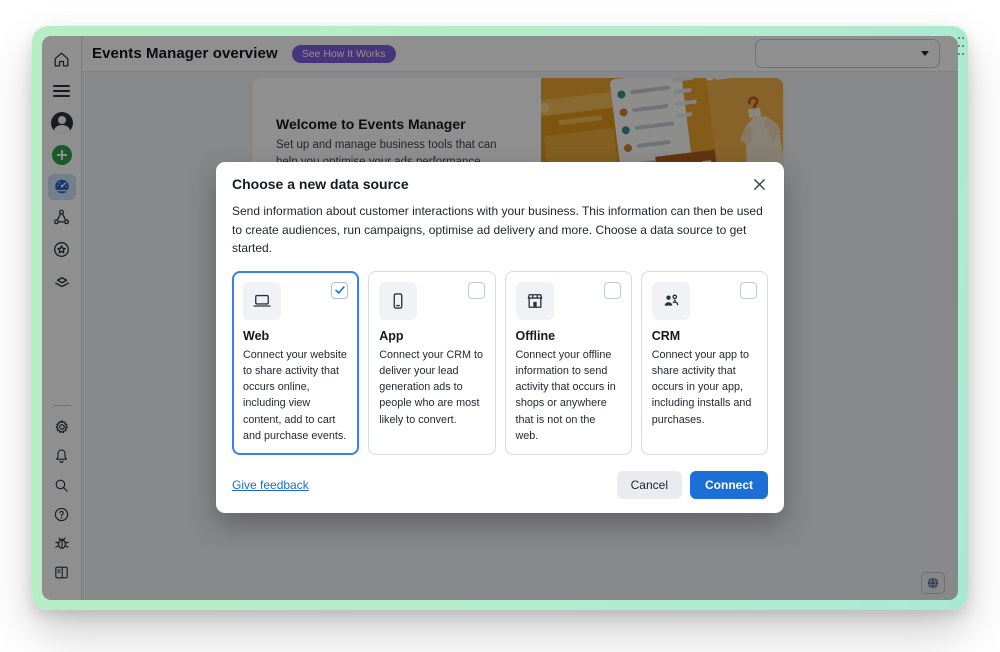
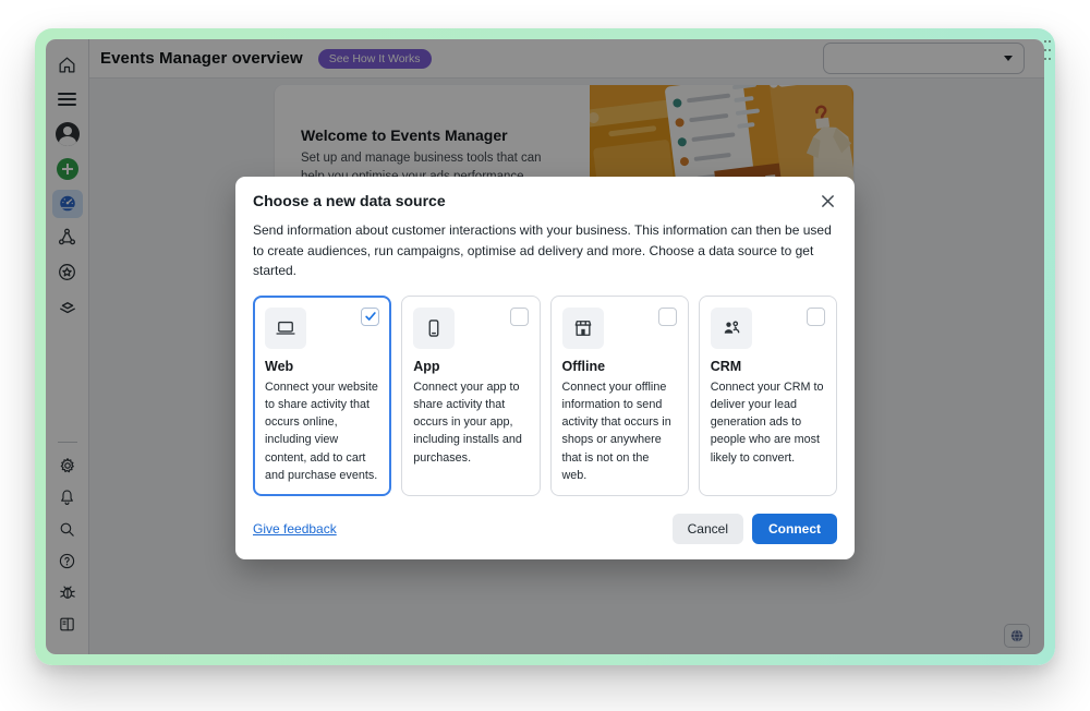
  Events Manager overview
  See How It Works
  Welcome to Events Manager
  Choose a new data source
  Send information about customer interactions with your business. This information can then be used to create audiences, run campaigns, optimise ad delivery and more. Choose a data source to get started.
  Web
  Connect your website to share activity that occurs online, including view content, add to cart and purchase events.
  App
- Connect your CRM to deliver your lead generation ads to people who are most likely to convert.
+ Connect your app to share activity that occurs in your app, including installs and purchases.
  Offline
  Connect your offline information to send activity that occurs in shops or anywhere that is not on the web.
  CRM
- Connect your app to share activity that occurs in your app, including installs and purchases.
+ Connect your CRM to deliver your lead generation ads to people who are most likely to convert.
  Give feedback
  Cancel
  Connect
